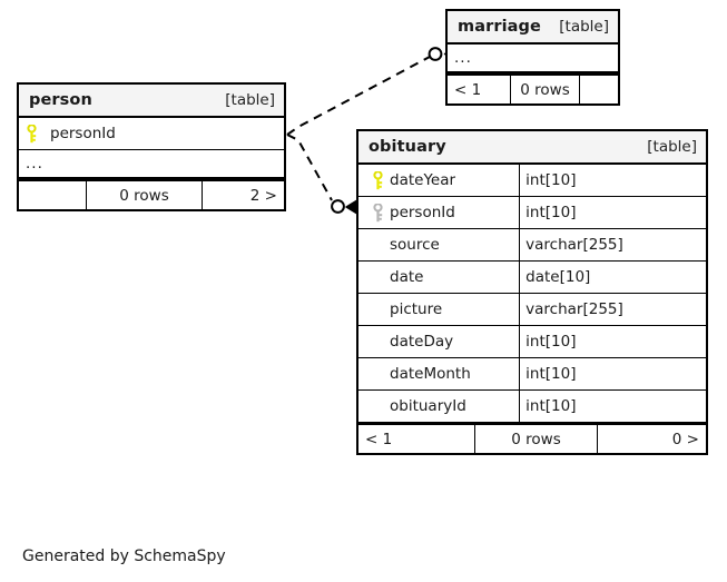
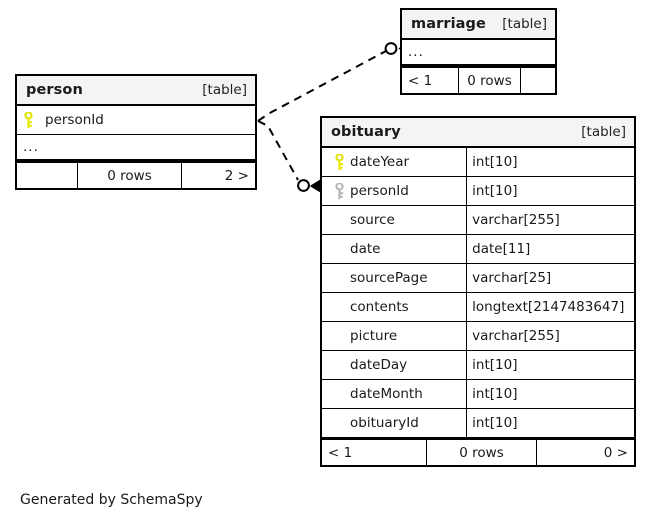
  person
  [table]
  personId
  ...
  0 rows
  2 >
  marriage
  [table]
  ...
  < 1
  0 rows
  obituary
  [table]
  dateYear
  int[10]
  personId
  int[10]
  source
  varchar[255]
  date
- date[10]
+ date[11]
+ sourcePage
+ varchar[25]
+ contents
+ longtext[2147483647]
  picture
  varchar[255]
  dateDay
  int[10]
  dateMonth
  int[10]
  obituaryId
  int[10]
  < 1
  0 rows
  0 >
  Generated by SchemaSpy
